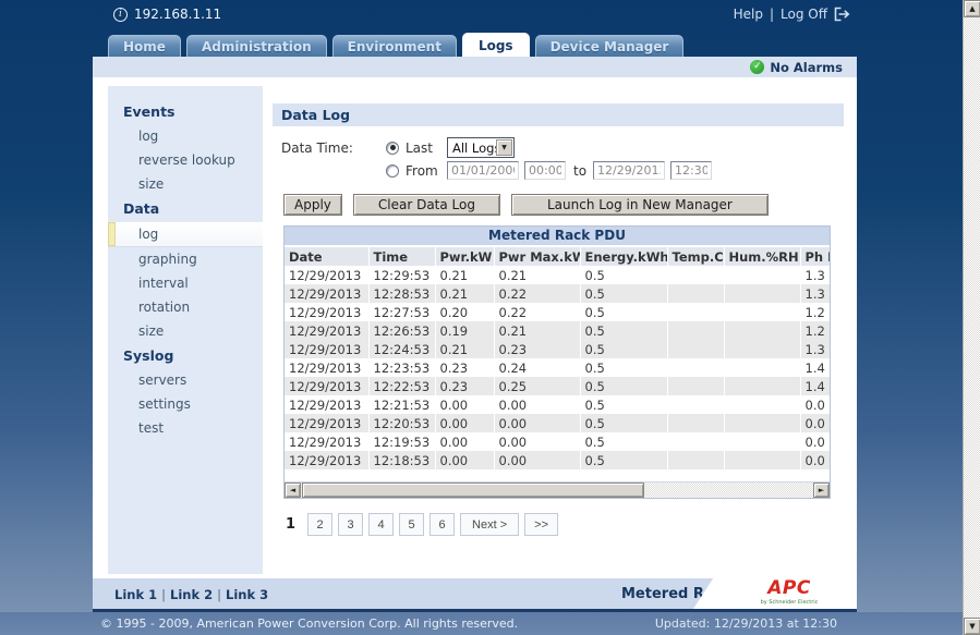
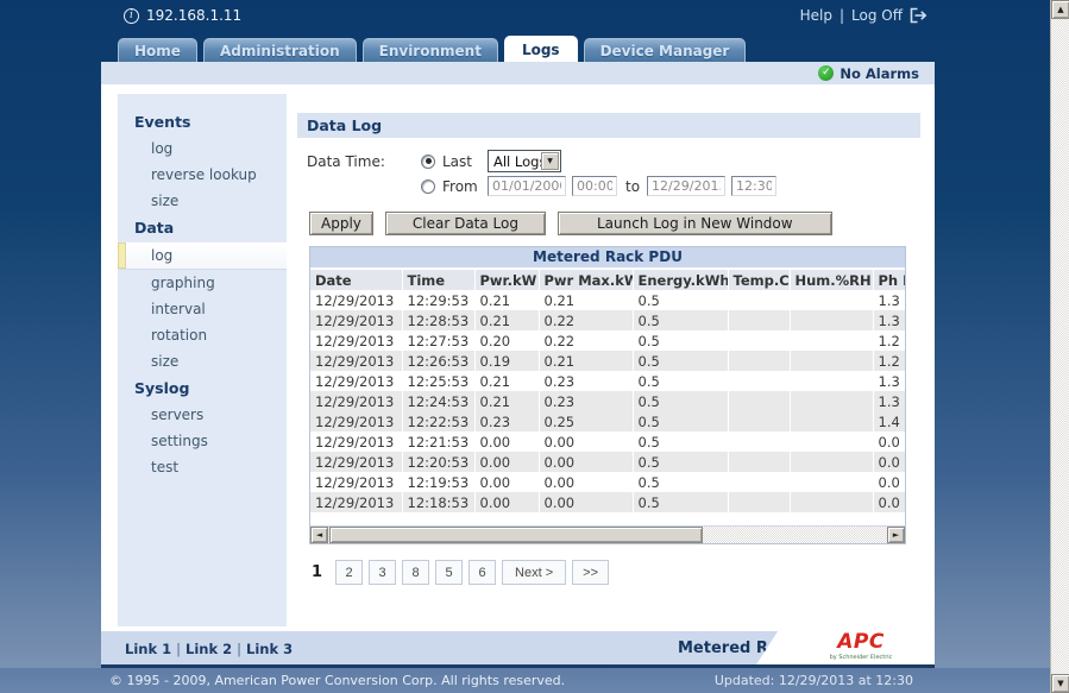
  i
  192.168.1.11
  Help
  |
  Log Off
  Home
  Administration
  Environment
  Logs
  Device Manager
  ✓
  No Alarms
  Events
  log
  reverse lookup
  size
  Data
  log
  graphing
  interval
  rotation
  size
  Syslog
  servers
  settings
  test
  Data Log
  Data Time:
  Last
  All Log
  From
  01/01/200
  00:00
  to
  12/29/201
  12:30
  Apply
  Clear Data Log
- Launch Log in New Manager
+ Launch Log in New Window
  Metered Rack PDU
  Date	Time	Pwr.kW	Pwr Max.kW	Energy.kWh	Temp.C	Hum.%RH	Ph
  12/29/2013	12:29:53	0.21	0.21	0.5			1.3
  12/29/2013	12:28:53	0.21	0.22	0.5			1.3
  12/29/2013	12:27:53	0.20	0.22	0.5			1.2
  12/29/2013	12:26:53	0.19	0.21	0.5			1.2
+ 12/29/2013	12:25:53	0.21	0.23	0.5			1.3
  12/29/2013	12:24:53	0.21	0.23	0.5			1.3
- 12/29/2013	12:23:53	0.23	0.24	0.5			1.4
  12/29/2013	12:22:53	0.23	0.25	0.5			1.4
  12/29/2013	12:21:53	0.00	0.00	0.5			0.0
  12/29/2013	12:20:53	0.00	0.00	0.5			0.0
  12/29/2013	12:19:53	0.00	0.00	0.5			0.0
  12/29/2013	12:18:53	0.00	0.00	0.5			0.0
  ◄
  ►
  1
  2
  3
- 4
+ 8
  5
  6
  Next >
  >>
  Link 1 | Link 2 | Link 3
  APC
  © 1995 - 2009, American Power Conversion Corp. All rights reserved.
  Updated: 12/29/2013 at 12:30
  ▲
  ▼
